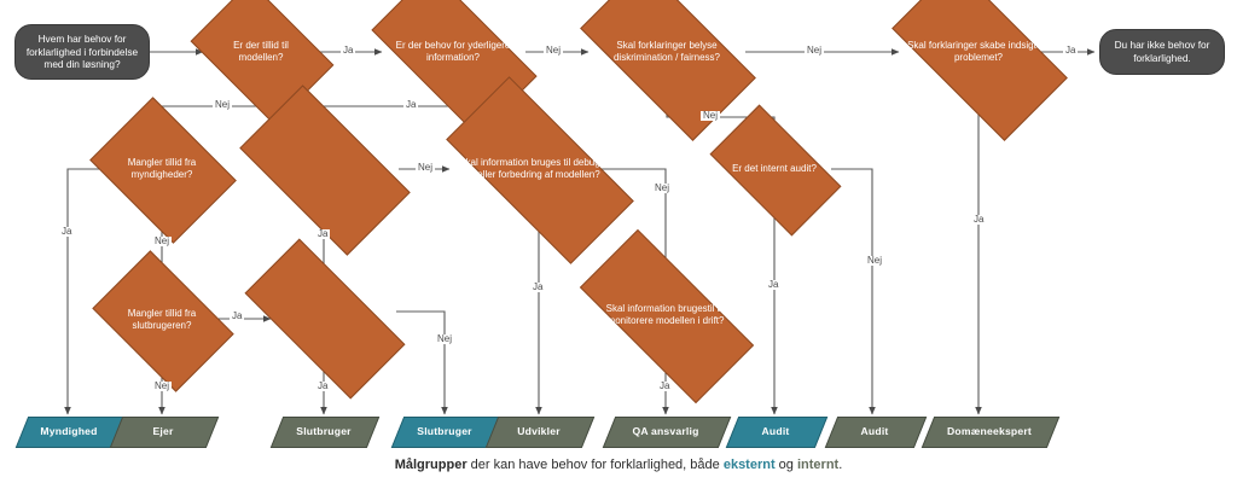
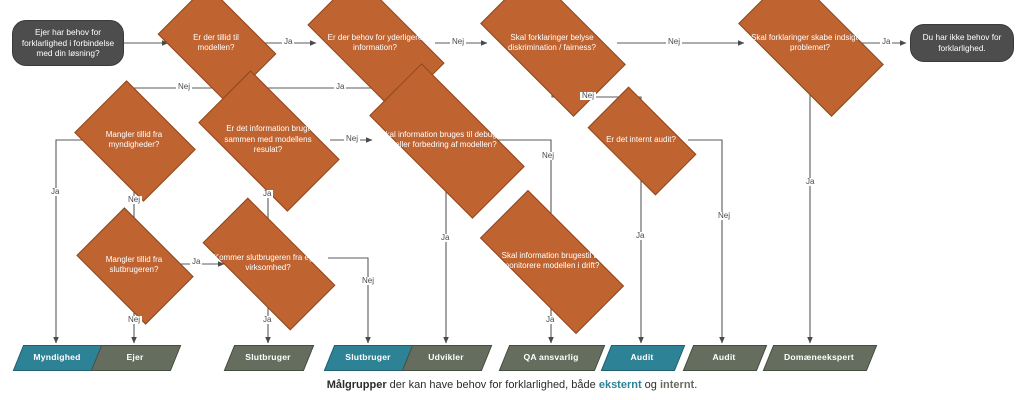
- Hvem har behov for forklarlighed i forbindelse med din løsning?
+ Ejer har behov for forklarlighed i forbindelse med din løsning?
  Du har ikke behov for forklarlighed.
  Er der tillid til modellen?
  Er der behov for yderligere information?
  Skal forklaringer belyse diskrimination / fairness?
  Skal forklaringer skabe indsigter i problemet?
  Mangler tillid fra myndigheder?
+ Er det information brugt sammen med modellens resulat?
  Skal information bruges til debugging eller forbedring af modellen?
  Er det internt audit?
  Mangler tillid fra slutbrugeren?
+ Kommer slutbrugeren fra egen virksomhed?
  Skal information brugestil at monitorere modellen i drift?
  Myndighed
  Ejer
  Slutbruger
  Slutbruger
  Udvikler
  QA ansvarlig
  Audit
  Audit
  Domæneekspert
  Ja
  Nej
  Nej
  Ja
  Nej
  Ja
  Nej
  Ja
  Ja
  Nej
  Nej
  Ja
  Ja
  Nej
  Ja
  Nej
  Ja
  Nej
  Ja
  Nej
  Ja
  Målgrupper der kan have behov for forklarlighed, både eksternt og internt.
